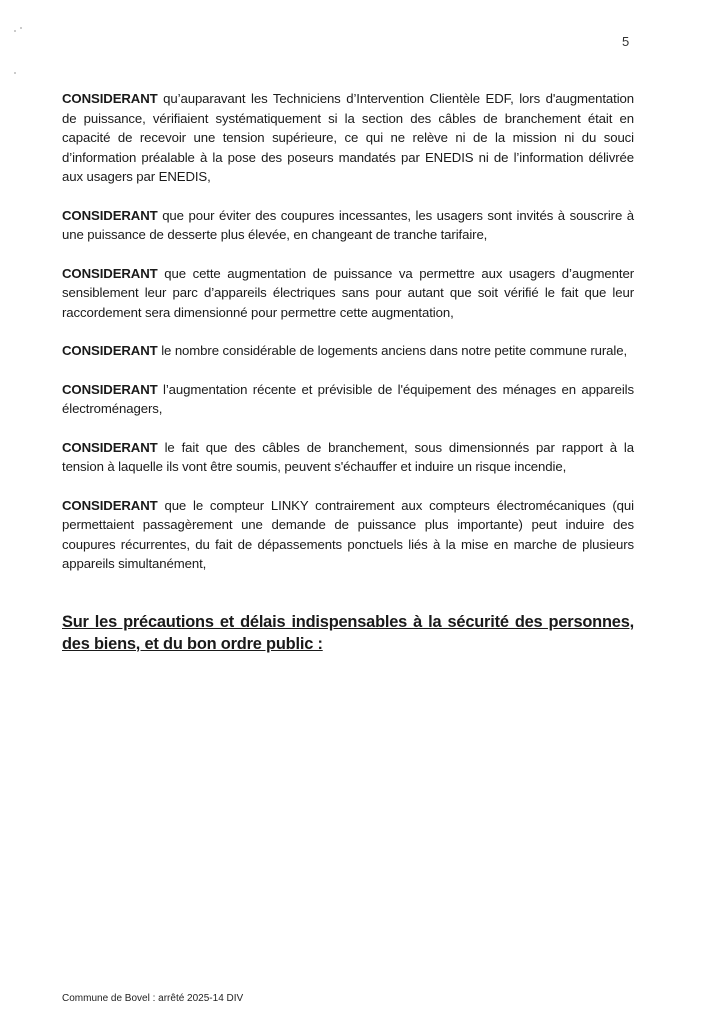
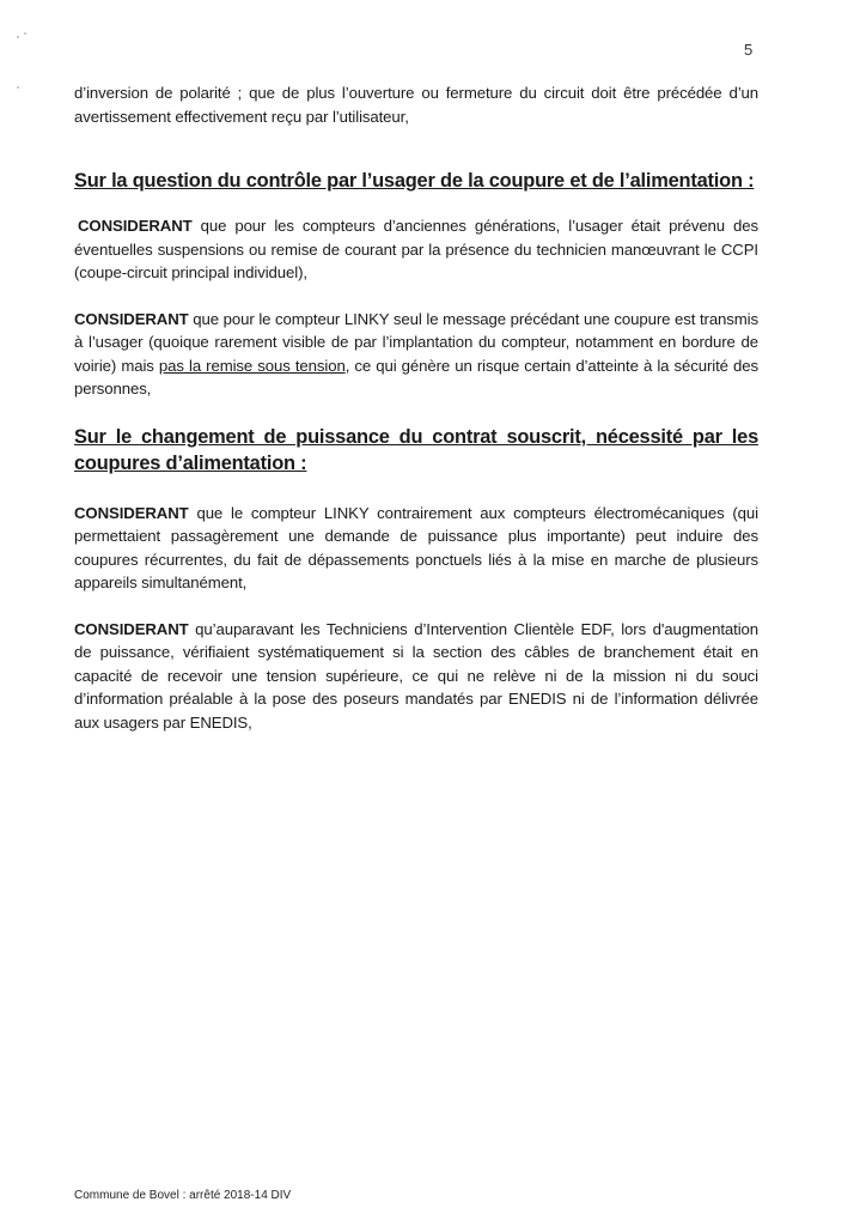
  5
+ d’inversion de polarité ; que de plus l’ouverture ou fermeture du circuit doit être précédée d’un avertissement effectivement reçu par l’utilisateur,
+ Sur la question du contrôle par l’usager de la coupure et de l’alimentation :
+ CONSIDERANT que pour les compteurs d’anciennes générations, l’usager était prévenu des éventuelles suspensions ou remise de courant par la présence du technicien manœuvrant le CCPI (coupe-circuit principal individuel),
+ CONSIDERANT que pour le compteur LINKY seul le message précédant une coupure est transmis à l’usager (quoique rarement visible de par l’implantation du compteur, notamment en bordure de voirie) mais pas la remise sous tension, ce qui génère un risque certain d’atteinte à la sécurité des personnes,
+ Sur le changement de puissance du contrat souscrit, nécessité par les coupures d’alimentation :
- CONSIDERANT qu’auparavant les Techniciens d’Intervention Clientèle EDF, lors d'augmentation de puissance, vérifiaient systématiquement si la section des câbles de branchement était en capacité de recevoir une tension supérieure, ce qui ne relève ni de la mission ni du souci d’information préalable à la pose des poseurs mandatés par ENEDIS ni de l’information délivrée aux usagers par ENEDIS,
+ CONSIDERANT que le compteur LINKY contrairement aux compteurs électromécaniques (qui permettaient passagèrement une demande de puissance plus importante) peut induire des coupures récurrentes, du fait de dépassements ponctuels liés à la mise en marche de plusieurs appareils simultanément,
- CONSIDERANT que pour éviter des coupures incessantes, les usagers sont invités à souscrire à une puissance de desserte plus élevée, en changeant de tranche tarifaire,
- CONSIDERANT que cette augmentation de puissance va permettre aux usagers d’augmenter sensiblement leur parc d’appareils électriques sans pour autant que soit vérifié le fait que leur raccordement sera dimensionné pour permettre cette augmentation,
- CONSIDERANT le nombre considérable de logements anciens dans notre petite commune rurale,
- CONSIDERANT l’augmentation récente et prévisible de l'équipement des ménages en appareils électroménagers,
- CONSIDERANT le fait que des câbles de branchement, sous dimensionnés par rapport à la tension à laquelle ils vont être soumis, peuvent s'échauffer et induire un risque incendie,
- CONSIDERANT que le compteur LINKY contrairement aux compteurs électromécaniques (qui permettaient passagèrement une demande de puissance plus importante) peut induire des coupures récurrentes, du fait de dépassements ponctuels liés à la mise en marche de plusieurs appareils simultanément,
+ CONSIDERANT qu’auparavant les Techniciens d’Intervention Clientèle EDF, lors d'augmentation de puissance, vérifiaient systématiquement si la section des câbles de branchement était en capacité de recevoir une tension supérieure, ce qui ne relève ni de la mission ni du souci d’information préalable à la pose des poseurs mandatés par ENEDIS ni de l’information délivrée aux usagers par ENEDIS,
- Sur les précautions et délais indispensables à la sécurité des personnes, des biens, et du bon ordre public :
- Commune de Bovel : arrêté 2025-14 DIV
+ Commune de Bovel : arrêté 2018-14 DIV
